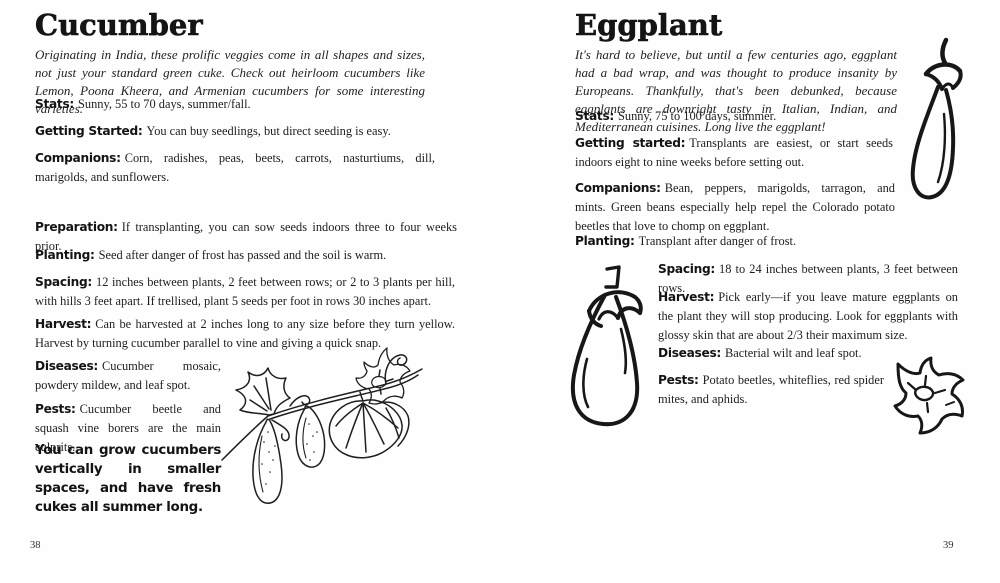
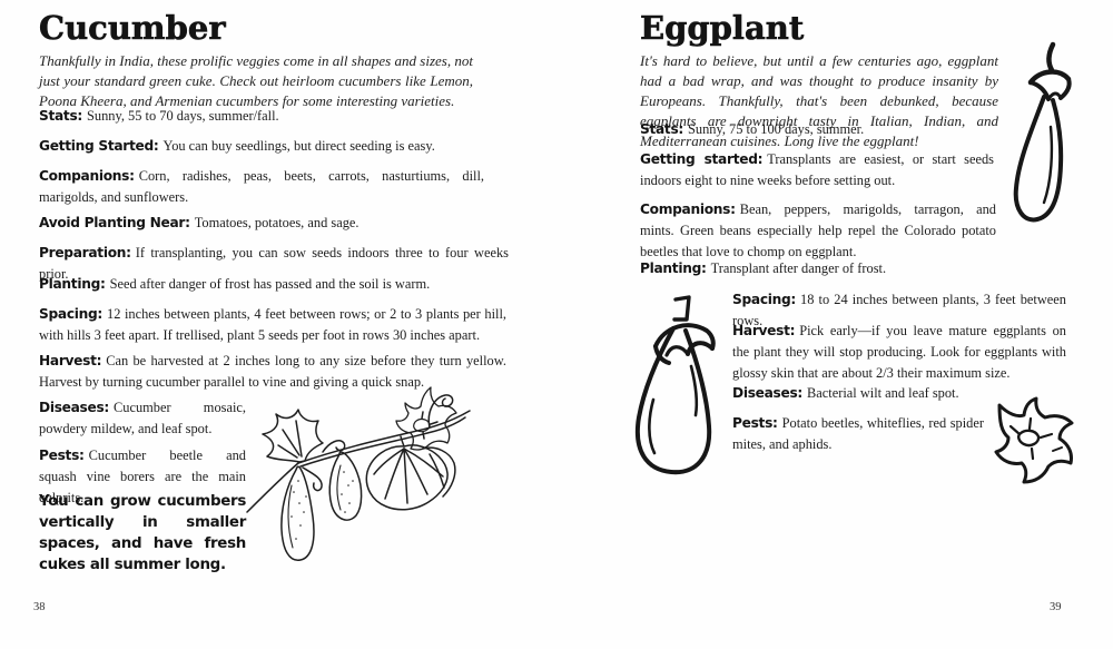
  Cucumber
- Originating in India, these prolific veggies come in all shapes and sizes, not just your standard green cuke. Check out heirloom cucumbers like Lemon, Poona Kheera, and Armenian cucumbers for some interesting varieties.
+ Thankfully in India, these prolific veggies come in all shapes and sizes, not just your standard green cuke. Check out heirloom cucumbers like Lemon, Poona Kheera, and Armenian cucumbers for some interesting varieties.
  Stats: Sunny, 55 to 70 days, summer/fall.
  Getting Started: You can buy seedlings, but direct seeding is easy.
  Companions: Corn, radishes, peas, beets, carrots, nasturtiums, dill, marigolds, and sunflowers.
+ Avoid Planting Near: Tomatoes, potatoes, and sage.
  Preparation: If transplanting, you can sow seeds indoors three to four weeks prior.
  Planting: Seed after danger of frost has passed and the soil is warm.
- Spacing: 12 inches between plants, 2 feet between rows; or 2 to 3 plants per hill, with hills 3 feet apart. If trellised, plant 5 seeds per foot in rows 30 inches apart.
+ Spacing: 12 inches between plants, 4 feet between rows; or 2 to 3 plants per hill, with hills 3 feet apart. If trellised, plant 5 seeds per foot in rows 30 inches apart.
  Harvest: Can be harvested at 2 inches long to any size before they turn yellow. Harvest by turning cucumber parallel to vine and giving a quick snap.
  Diseases: Cucumber mosaic, powdery mildew, and leaf spot.
  Pests: Cucumber beetle and squash vine borers are the main culprits.
  You can grow cucumbers vertically in smaller spaces, and have fresh cukes all summer long.
  38
  Eggplant
  It's hard to believe, but until a few centuries ago, eggplant had a bad wrap, and was thought to produce insanity by Europeans. Thankfully, that's been debunked, because eggplants are downright tasty in Italian, Indian, and Mediterranean cuisines. Long live the eggplant!
  Stats: Sunny, 75 to 100 days, summer.
  Getting started: Transplants are easiest, or start seeds indoors eight to nine weeks before setting out.
  Companions: Bean, peppers, marigolds, tarragon, and mints. Green beans especially help repel the Colorado potato beetles that love to chomp on eggplant.
  Planting: Transplant after danger of frost.
  Spacing: 18 to 24 inches between plants, 3 feet between rows.
  Harvest: Pick early—if you leave mature eggplants on the plant they will stop producing. Look for eggplants with glossy skin that are about 2/3 their maximum size.
  Diseases: Bacterial wilt and leaf spot.
  Pests: Potato beetles, whiteflies, red spider mites, and aphids.
  39
